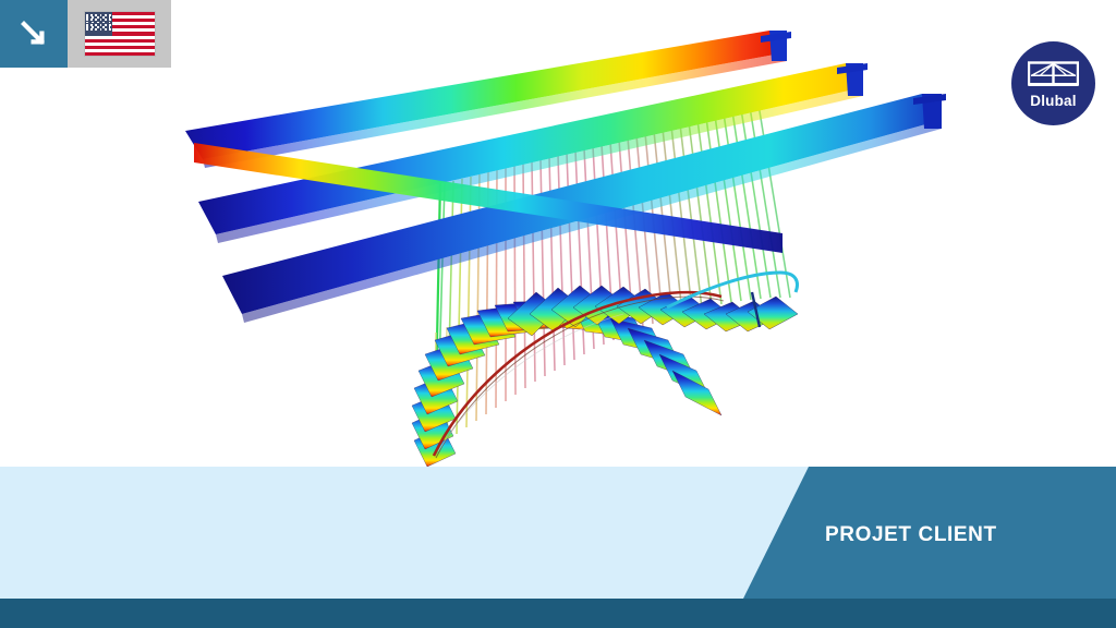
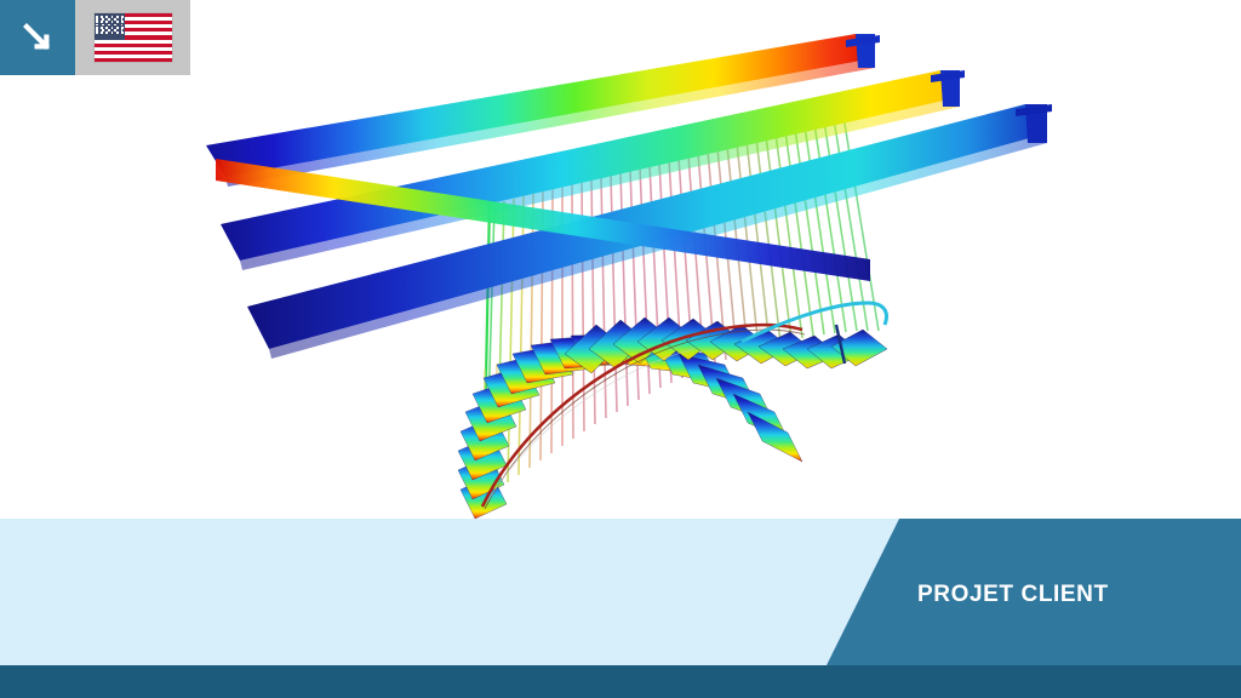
- Dlubal
  PROJET CLIENT
